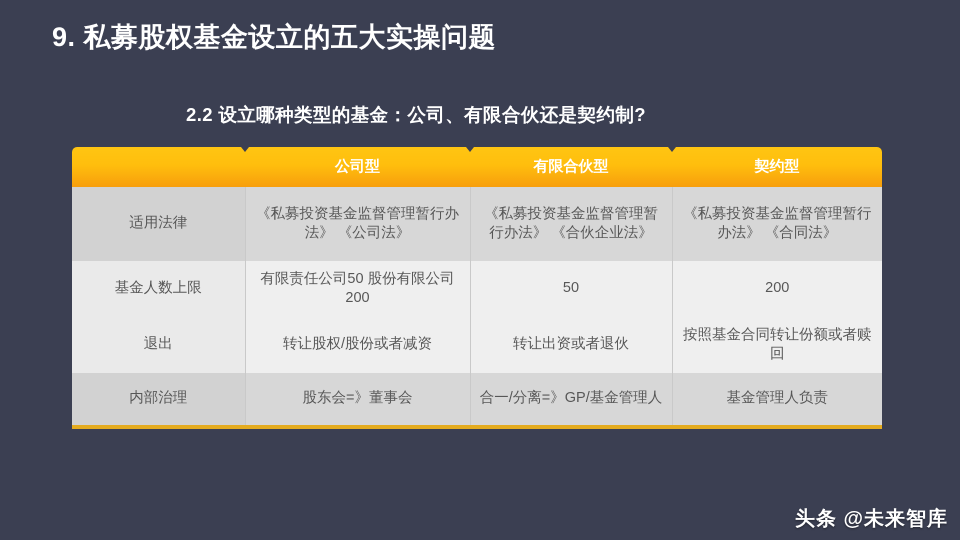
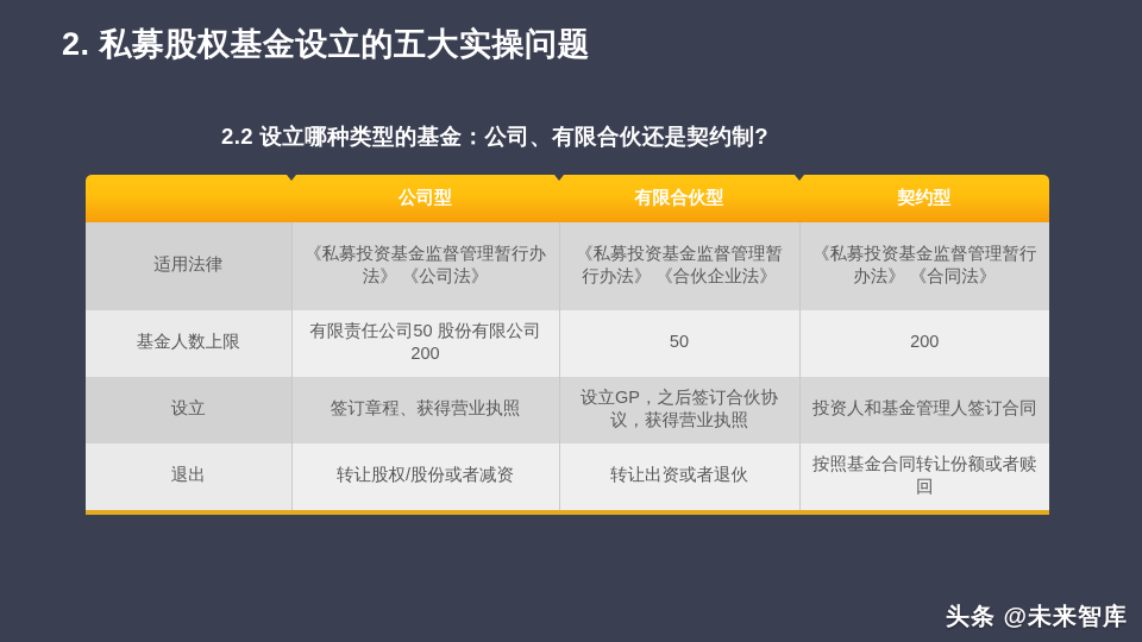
- 9. 私募股权基金设立的五大实操问题
+ 2. 私募股权基金设立的五大实操问题
  2.2 设立哪种类型的基金：公司、有限合伙还是契约制?
  	公司型	有限合伙型	契约型
  适用法律	《私募投资基金监督管理暂行办法》 《公司法》	《私募投资基金监督管理暂行办法》 《合伙企业法》	《私募投资基金监督管理暂行办法》 《合同法》
  基金人数上限	有限责任公司50 股份有限公司200	50	200
+ 设立	签订章程、获得营业执照	设立GP，之后签订合伙协议，获得营业执照	投资人和基金管理人签订合同
  退出	转让股权/股份或者减资	转让出资或者退伙	按照基金合同转让份额或者赎回
- 内部治理	股东会=》董事会	合一/分离=》GP/基金管理人	基金管理人负责
  头条 @未来智库
